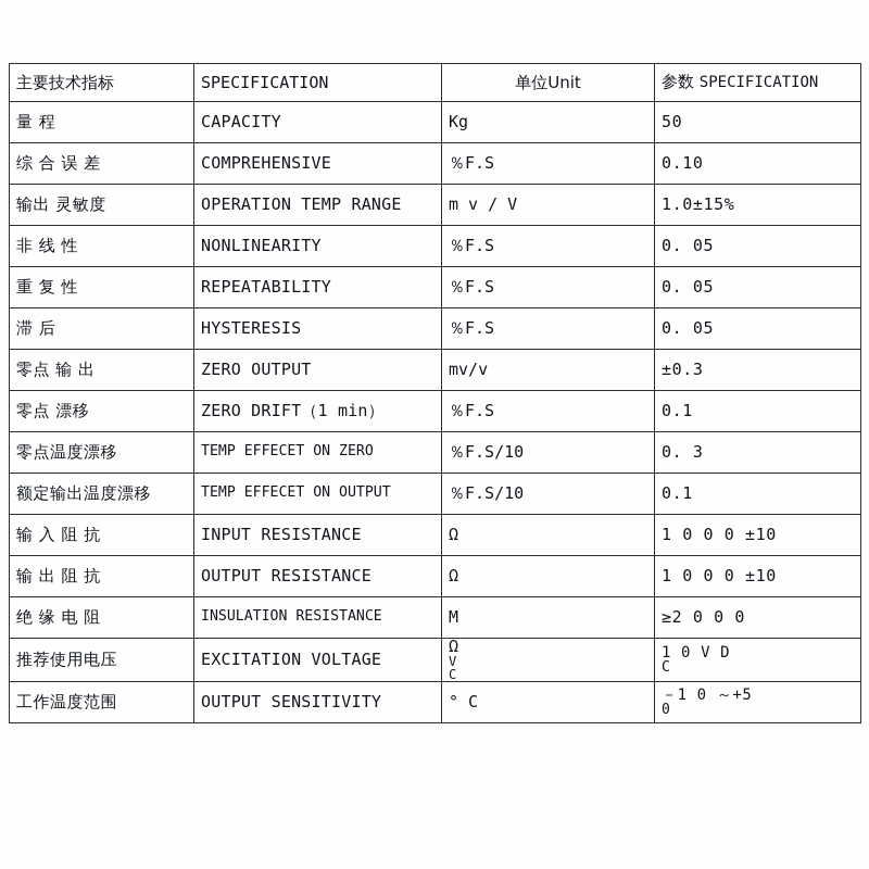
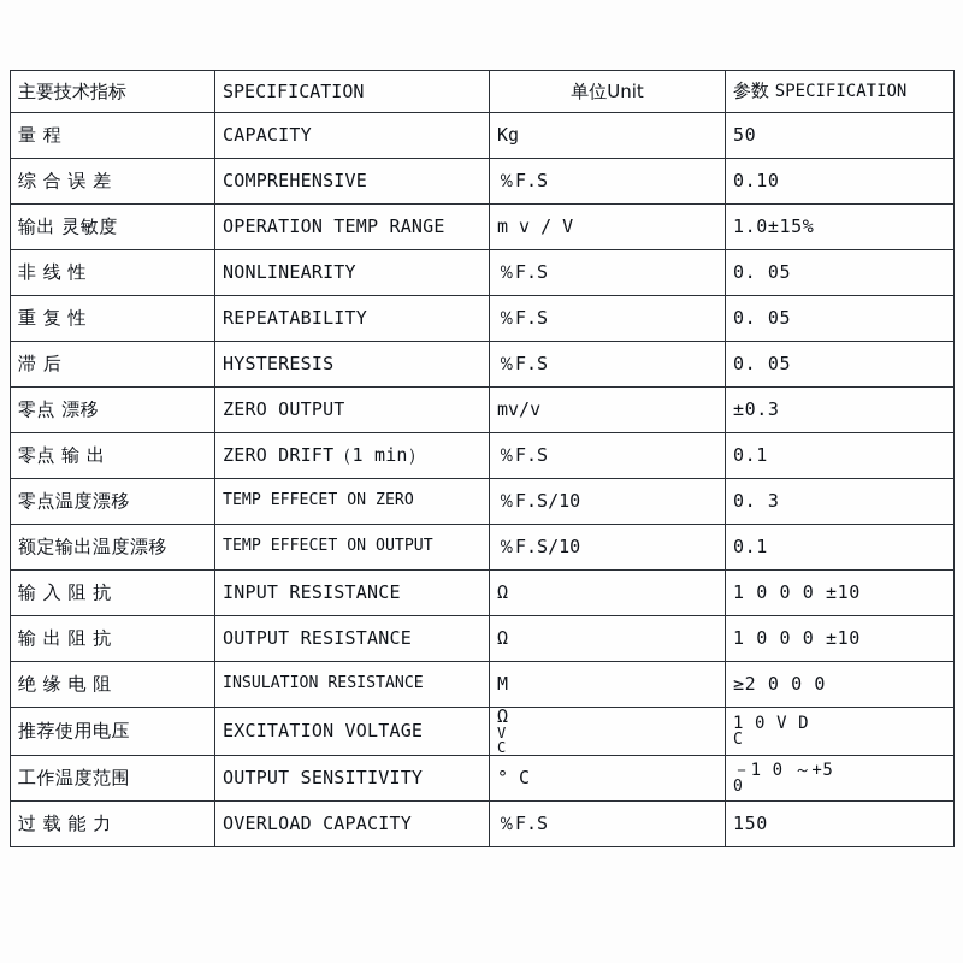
  主要技术指标	SPECIFICATION	单位Unit	参数 SPECIFICATION
  量 程	CAPACITY	Kg	50
  综 合 误 差	COMPREHENSIVE	％F.S	0.10
  输出 灵敏度	OPERATION TEMP RANGE	m v / V	1.0±15%
  非 线 性	NONLINEARITY	％F.S	0. 05
  重 复 性	REPEATABILITY	％F.S	0. 05
  滞 后	HYSTERESIS	％F.S	0. 05
- 零点 输 出	ZERO OUTPUT	mv/v	±0.3
+ 零点 漂移	ZERO OUTPUT	mv/v	±0.3
- 零点 漂移	ZERO DRIFT（1 min）	％F.S	0.1
+ 零点 输 出	ZERO DRIFT（1 min）	％F.S	0.1
  零点温度漂移	TEMP EFFECET ON ZERO	％F.S/10	0. 3
  额定输出温度漂移	TEMP EFFECET ON OUTPUT	％F.S/10	0.1
  输 入 阻 抗	INPUT RESISTANCE	Ω	1 0 0 0 ±10
  输 出 阻 抗	OUTPUT RESISTANCE	Ω	1 0 0 0 ±10
  绝 缘 电 阻	INSULATION RESISTANCE	M	≥2 0 0 0
  推荐使用电压	EXCITATION VOLTAGE	Ω V C	1 0 V D C
  工作温度范围	OUTPUT SENSITIVITY	° C	－1 0 ～+5 0
+ 过 载 能 力	OVERLOAD CAPACITY	％F.S	150
